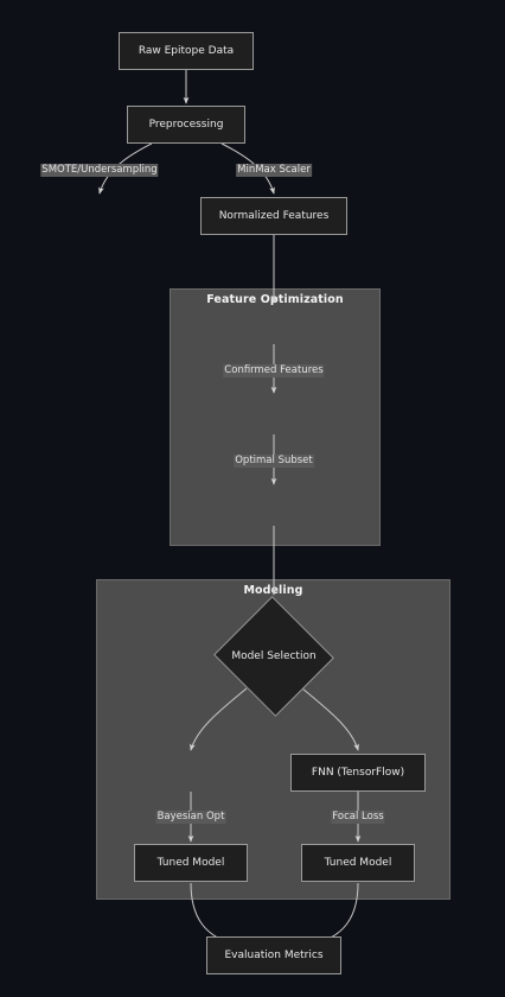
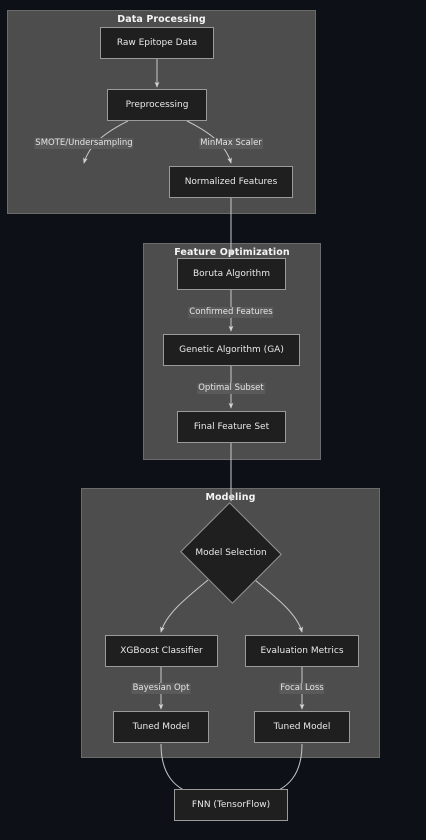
+ Data Processing
  Feature Otimization
  Modeling
  Raw Epitope Data
  Preprocessing
  Normalized Features
+ Boruta Algorithm
+ Genetic Algorithm (GA)
+ Final Feature Set
  Model Selection
+ XGBoost Classifier
- FNN (TensorFlow)
+ Evaluation Metrics
  Tuned Model
  Tuned Model
- Evaluation Metrics
+ FNN (TensorFlow)
  SMOTE/Undersampling
  MinMax Scaler
  Confirmed Features
  Optimal Subset
  Bayesian Opt
  Focal Loss
